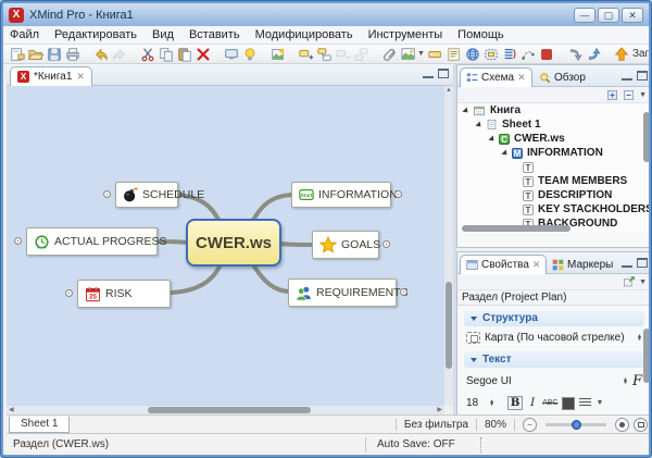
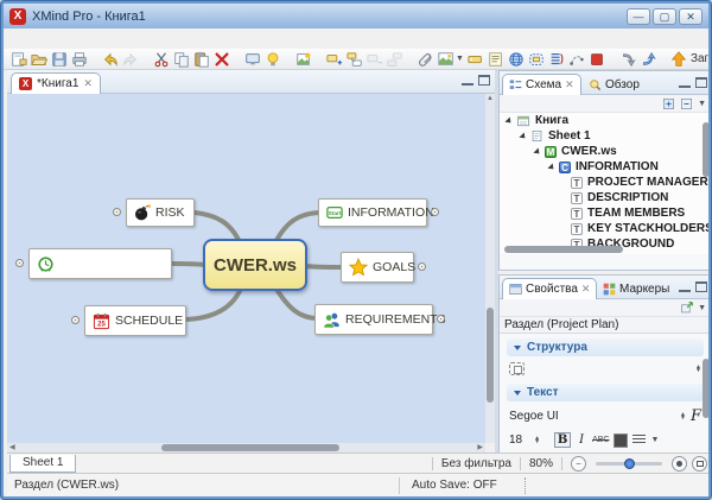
  X
  XMind Pro - Книга1
  —
  ▢
  ✕
- Файл
- Редактировать
- Вид
- Вставить
- Модифицировать
- Инструменты
- Помощь
  X
  *Книга1
  ✕
- SCHEDULE
+ RISK
  INFORMATION
- ACTUAL PROGRESS
  CWER.ws
  GOALS
- RISK
+ SCHEDULE
  REQUIREMENT
  Схема
  ✕
  Обзор
  Книга
  Sheet 1
- C
+ M
  CWER.ws
- M
+ C
  INFORMATION
  T
+ PROJECT MANAGER
  T
- TEAM MEMBERS
+ DESCRIPTION
  T
- DESCRIPTION
+ TEAM MEMBERS
  T
  KEY STACKHOLDER
  T
  BACKGROUND
  Свойства
  ✕
  Маркеры
  Раздел (Project Plan)
  Структура
- Карта (По часовой стрелке)
  Текст
  Segoe UI
  F
  18
  B
  I
  Sheet 1
  Без фильтра
  80%
  −
  Раздел (CWER.ws)
  Auto Save: OFF
